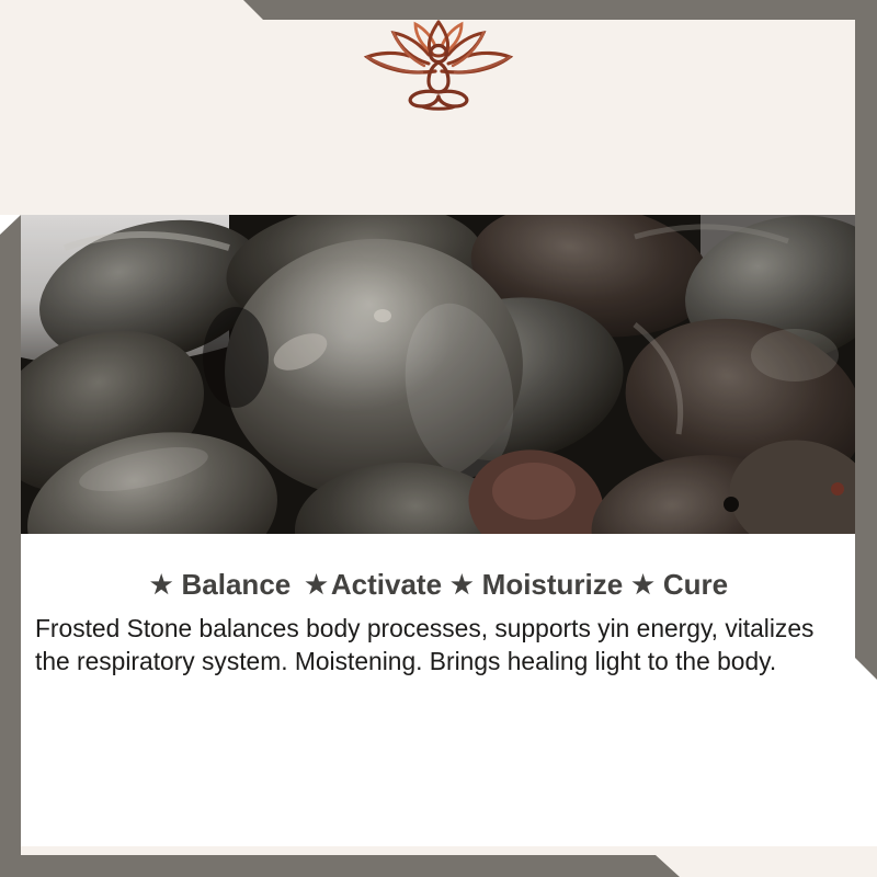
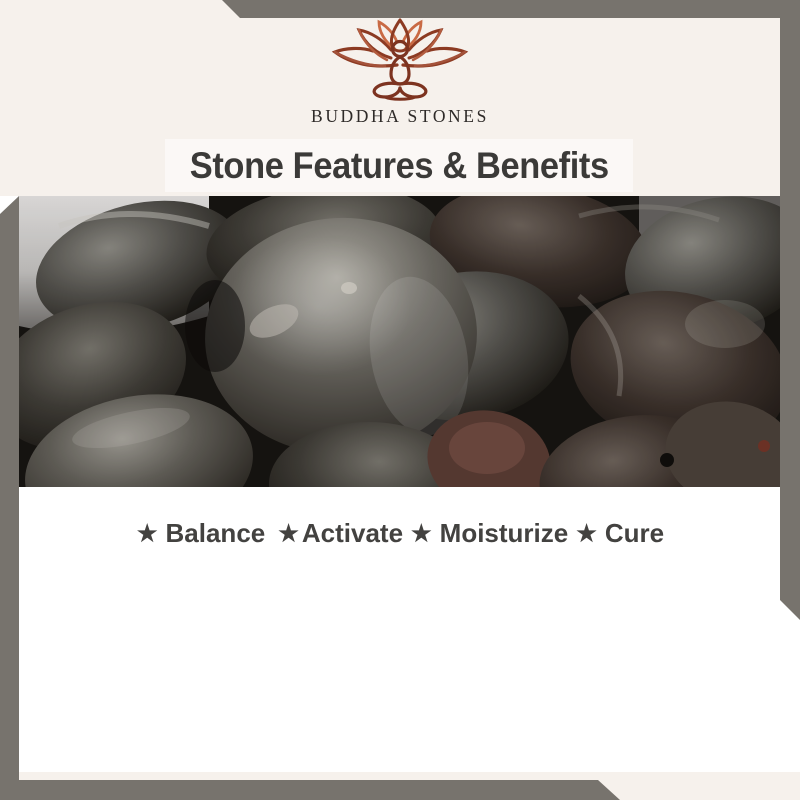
+ BUDDHA STONES
+ Stone Features & Benefits
  ★ Balance ★Activate ★ Moisturize ★ Cure
- Frosted Stone balances body processes, supports yin energy, vitalizes the respiratory system. Moistening. Brings healing light to the body.
